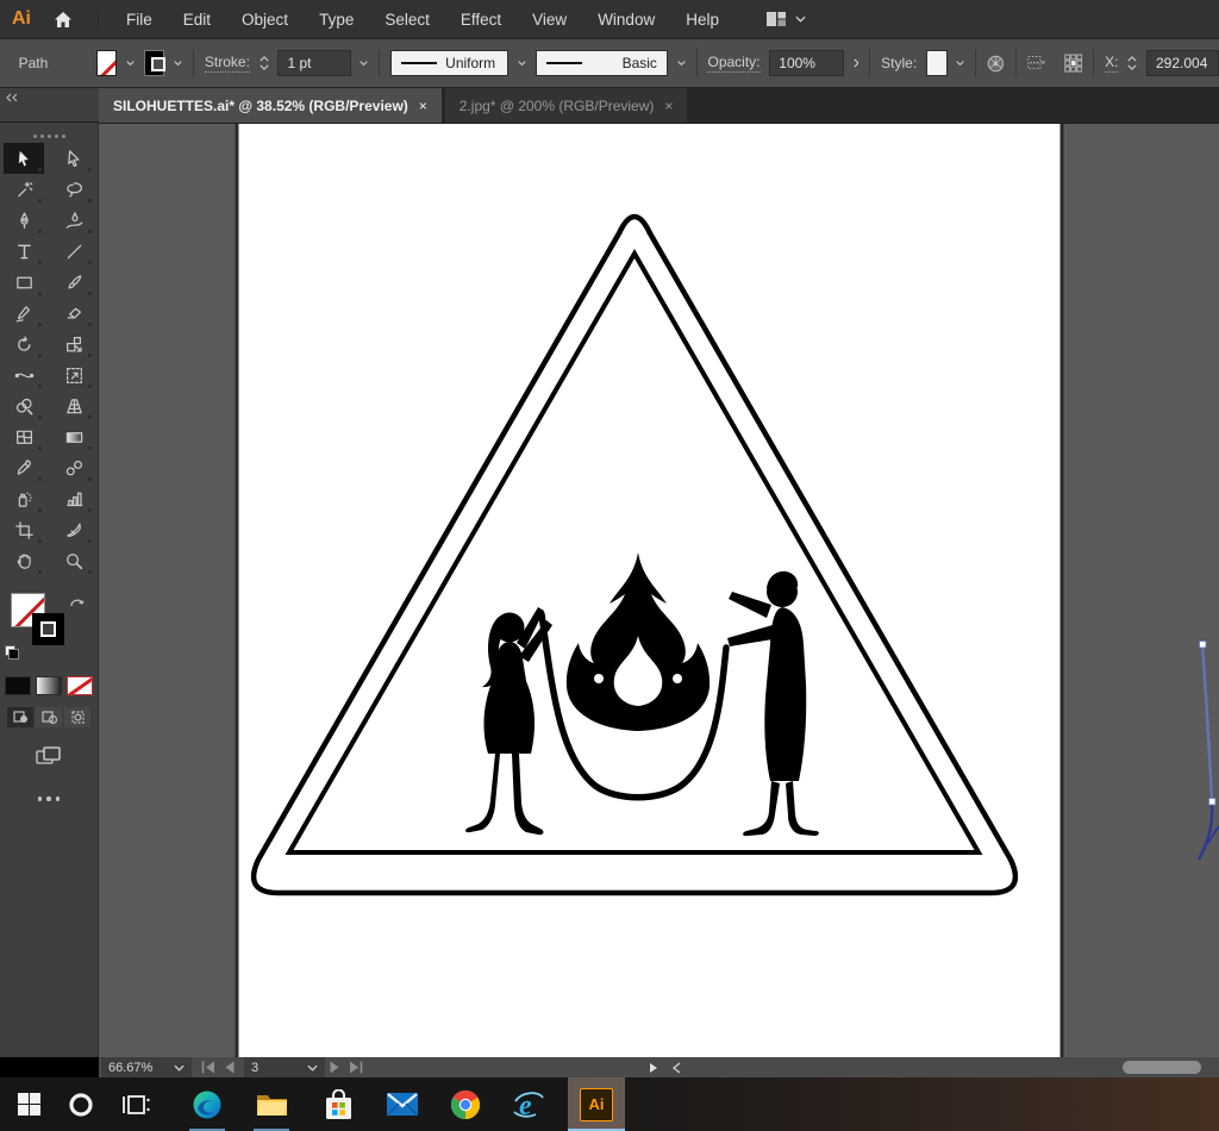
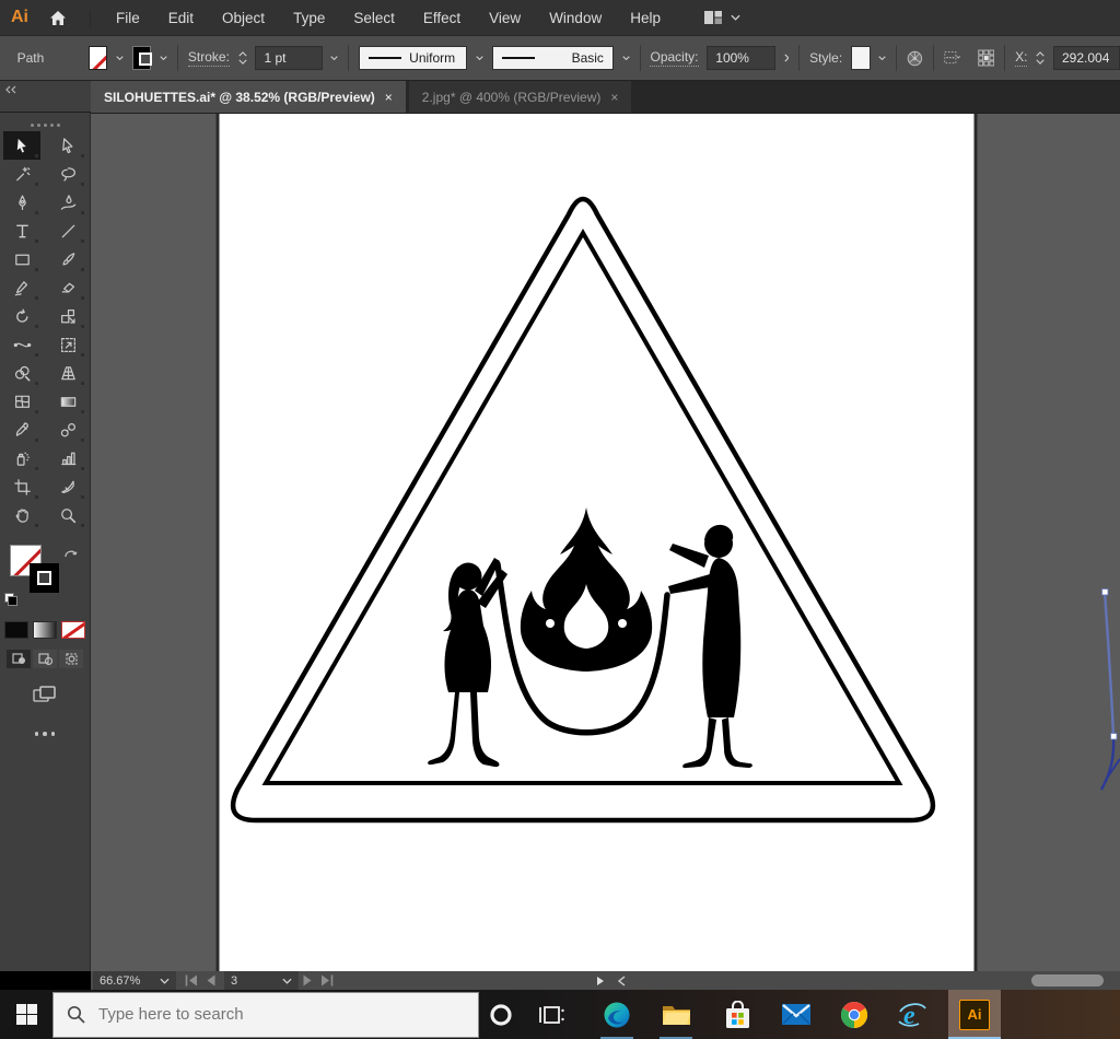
  Ai
  File
  Edit
  Object
  Type
  Select
  Effect
  View
  Window
  Help
  Path
  Stroke:
  1 pt
  Uniform
  Basic
  Opacity:
  100%
  Style:
  X:
  292.004
  SILOHUETTES.ai* @ 38.52% (RGB/Preview)
  ×
- 2.jpg* @ 200% (RGB/Preview)
+ 2.jpg* @ 400% (RGB/Preview)
  ×
  66.67%
  3
+ Type here to search
  e
  Ai
